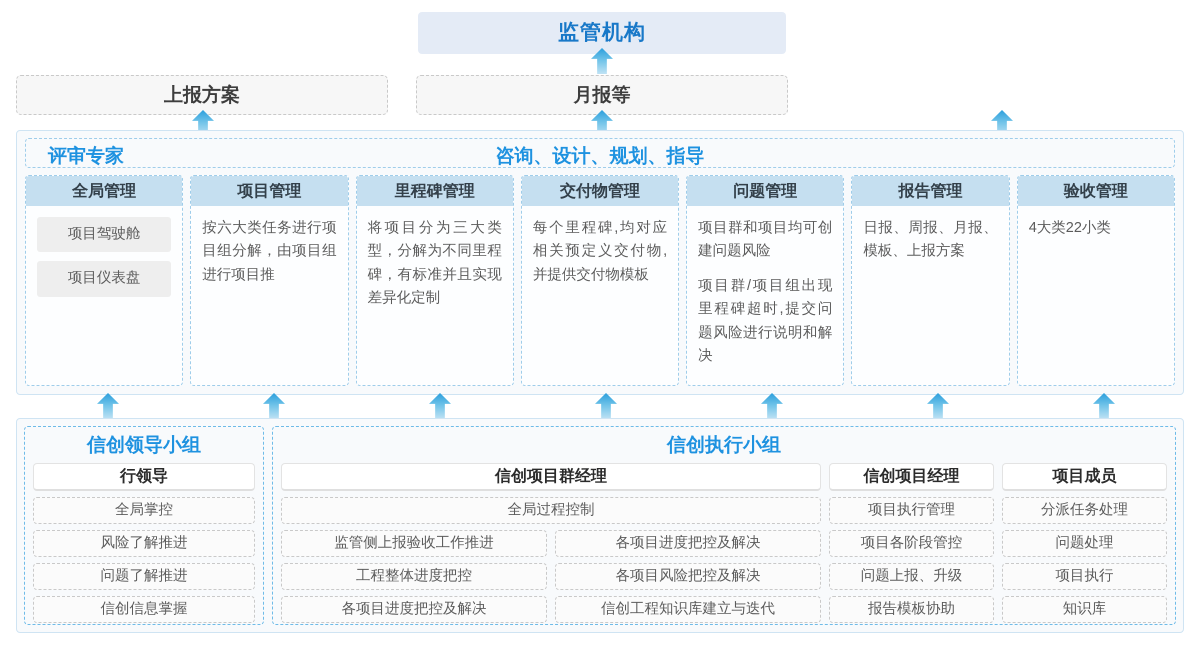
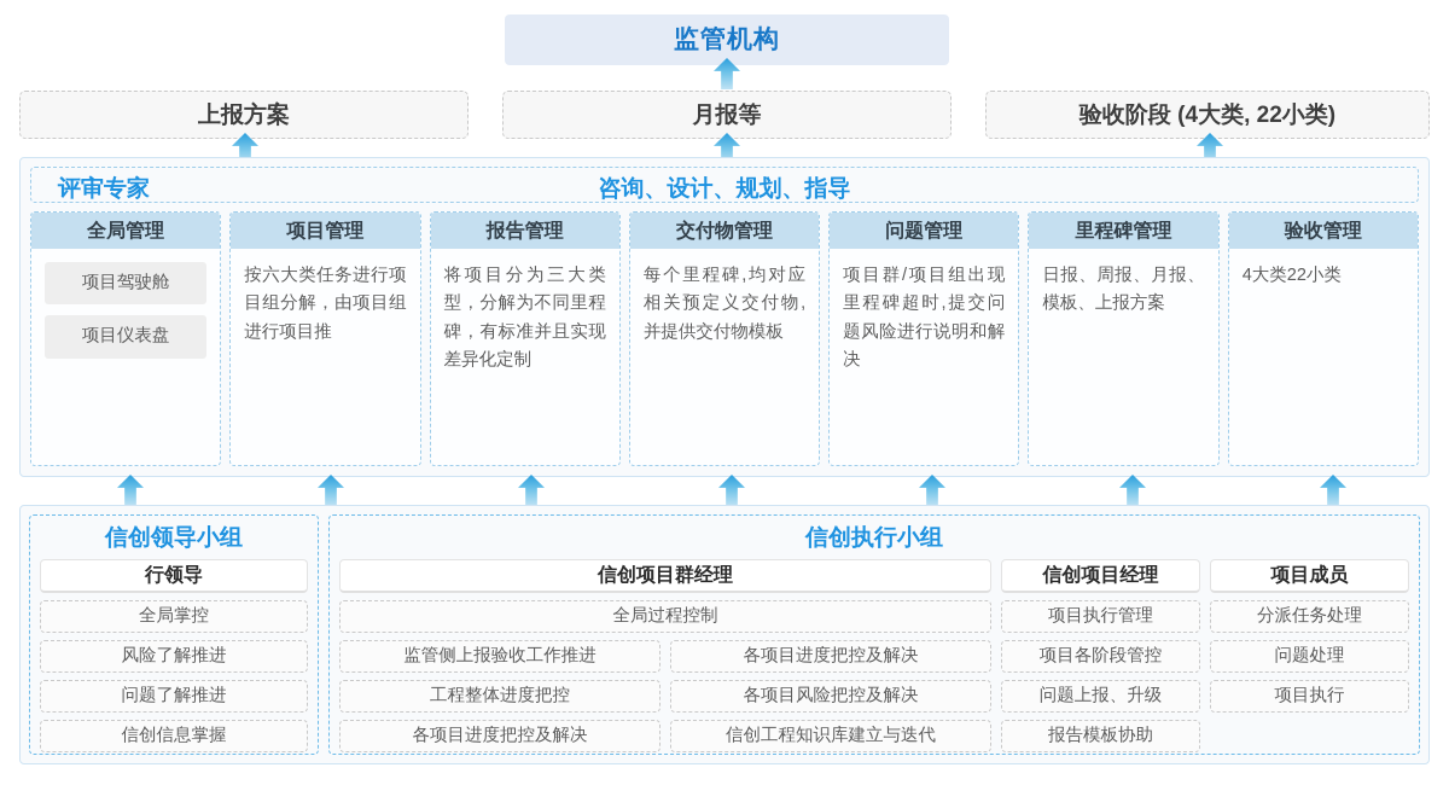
  监管机构
  上报方案
  月报等
+ 验收阶段 (4大类, 22小类)
  评审专家
  咨询、设计、规划、指导
  全局管理
  项目驾驶舱
  项目仪表盘
  项目管理
  按六大类任务进行项目组分解，由项目组进行项目推
- 里程碑管理
+ 报告管理
  将项目分为三大类型，分解为不同里程碑，有标准并且实现差异化定制
  交付物管理
  每个里程碑,均对应相关预定义交付物,并提供交付物模板
  问题管理
- 项目群和项目均可创建问题风险
  项目群/项目组出现里程碑超时,提交问题风险进行说明和解决
- 报告管理
+ 里程碑管理
  日报、周报、月报、模板、上报方案
  验收管理
  4大类22小类
  信创领导小组
  行领导
  全局掌控
  风险了解推进
  问题了解推进
  信创信息掌握
  信创执行小组
  信创项目群经理
  全局过程控制
  监管侧上报验收工作推进
  工程整体进度把控
  各项目进度把控及解决
  各项目进度把控及解决
  各项目风险把控及解决
  信创工程知识库建立与迭代
  信创项目经理
  项目执行管理
  项目各阶段管控
  问题上报、升级
  报告模板协助
  项目成员
  分派任务处理
  问题处理
  项目执行
- 知识库
